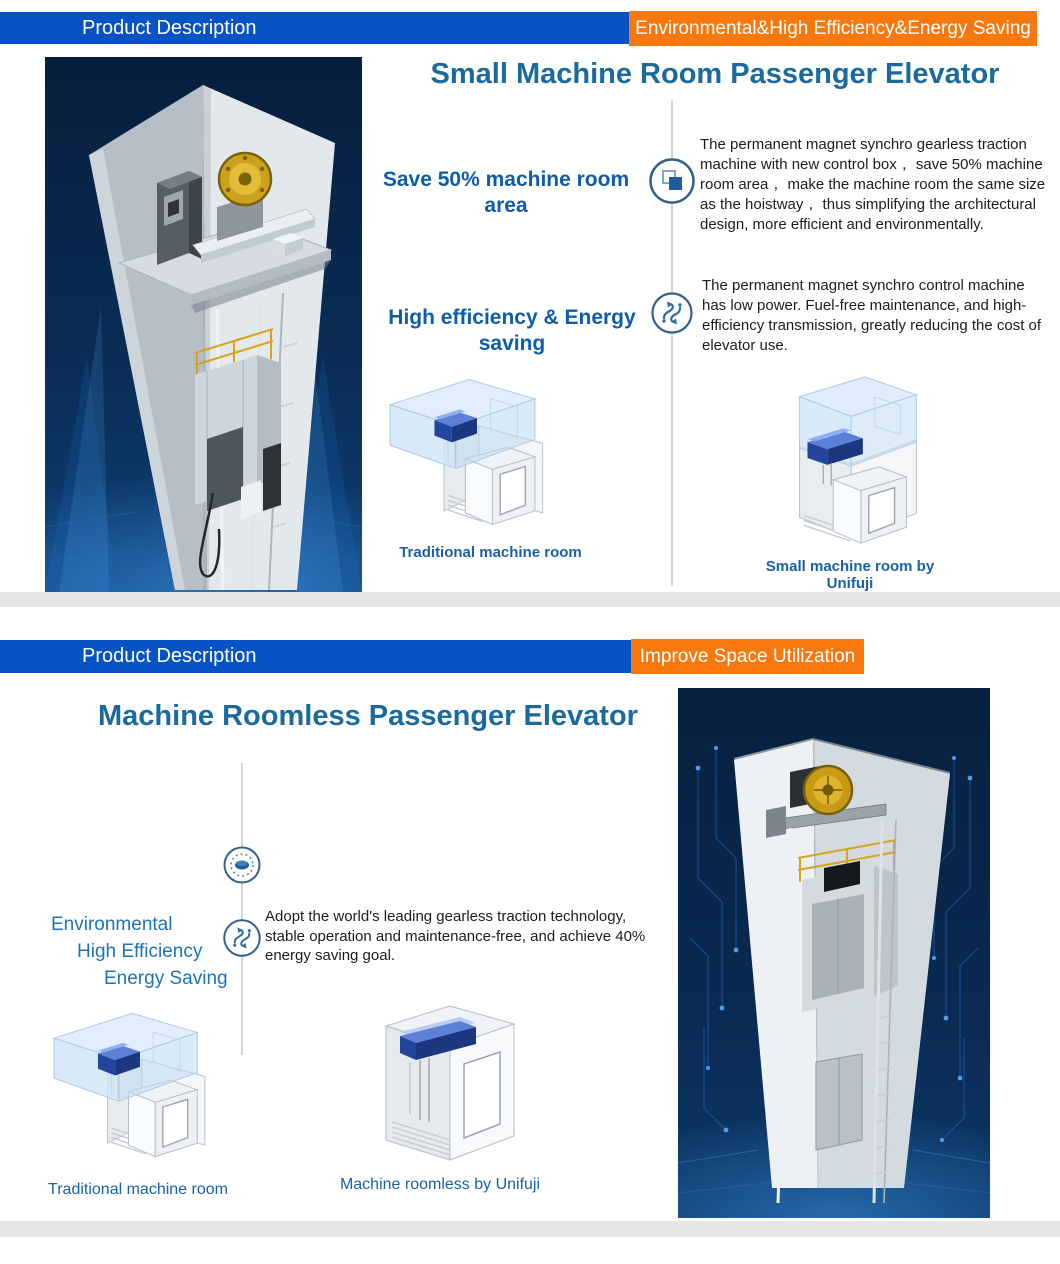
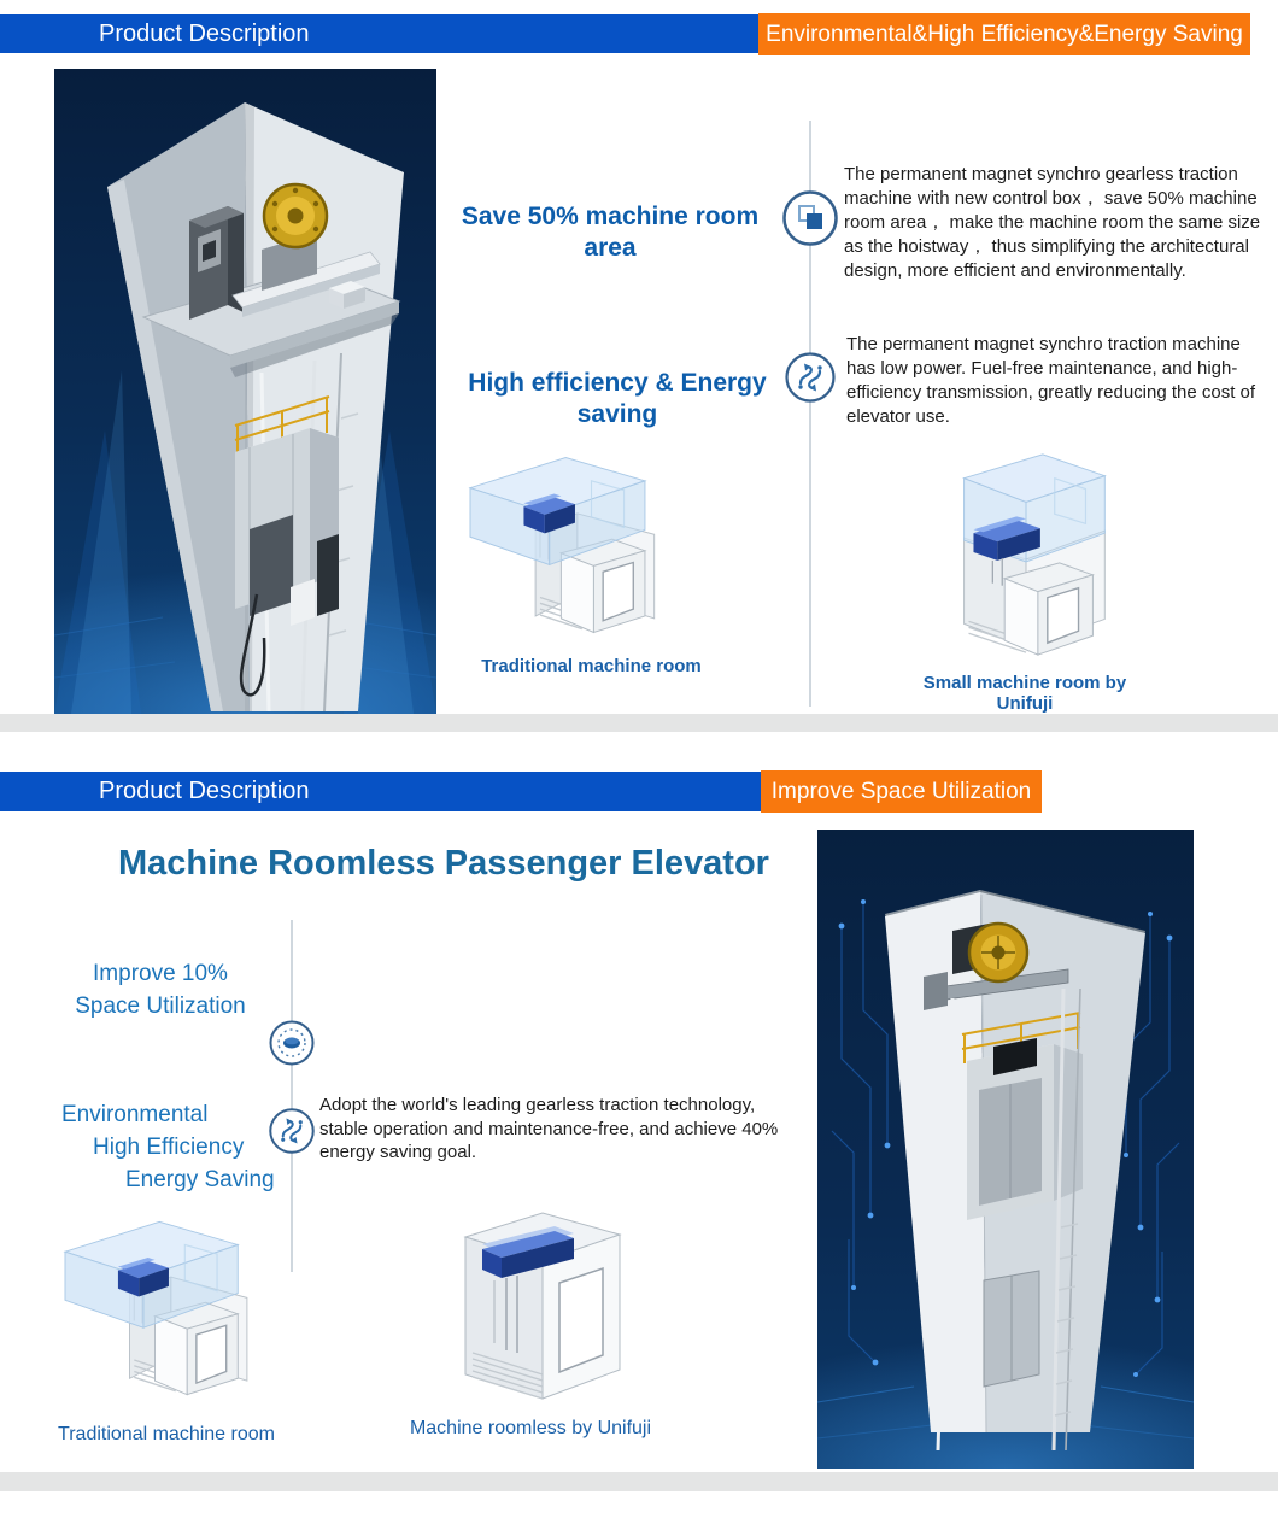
  Product Description
  Environmental&High Efficiency&Energy Saving
- Small Machine Room Passenger Elevator
  Save 50% machine room area
  The permanent magnet synchro gearless traction machine with new control box， save 50% machine room area， make the machine room the same size as the hoistway， thus simplifying the architectural design, more efficient and environmentally.
  High efficiency & Energy saving
- The permanent magnet synchro control machine has low power. Fuel-free maintenance, and high-efficiency transmission, greatly reducing the cost of elevator use.
+ The permanent magnet synchro traction machine has low power. Fuel-free maintenance, and high-efficiency transmission, greatly reducing the cost of elevator use.
  Traditional machine room
  Small machine room by Unifuji
  Product Description
  Improve Space Utilization
  Machine Roomless Passenger Elevator
+ Improve 10%
+ Space Utilization
  Environmental
  High Efficiency
  Energy Saving
  Adopt the world's leading gearless traction technology, stable operation and maintenance-free, and achieve 40% energy saving goal.
  Traditional machine room
  Machine roomless by Unifuji
